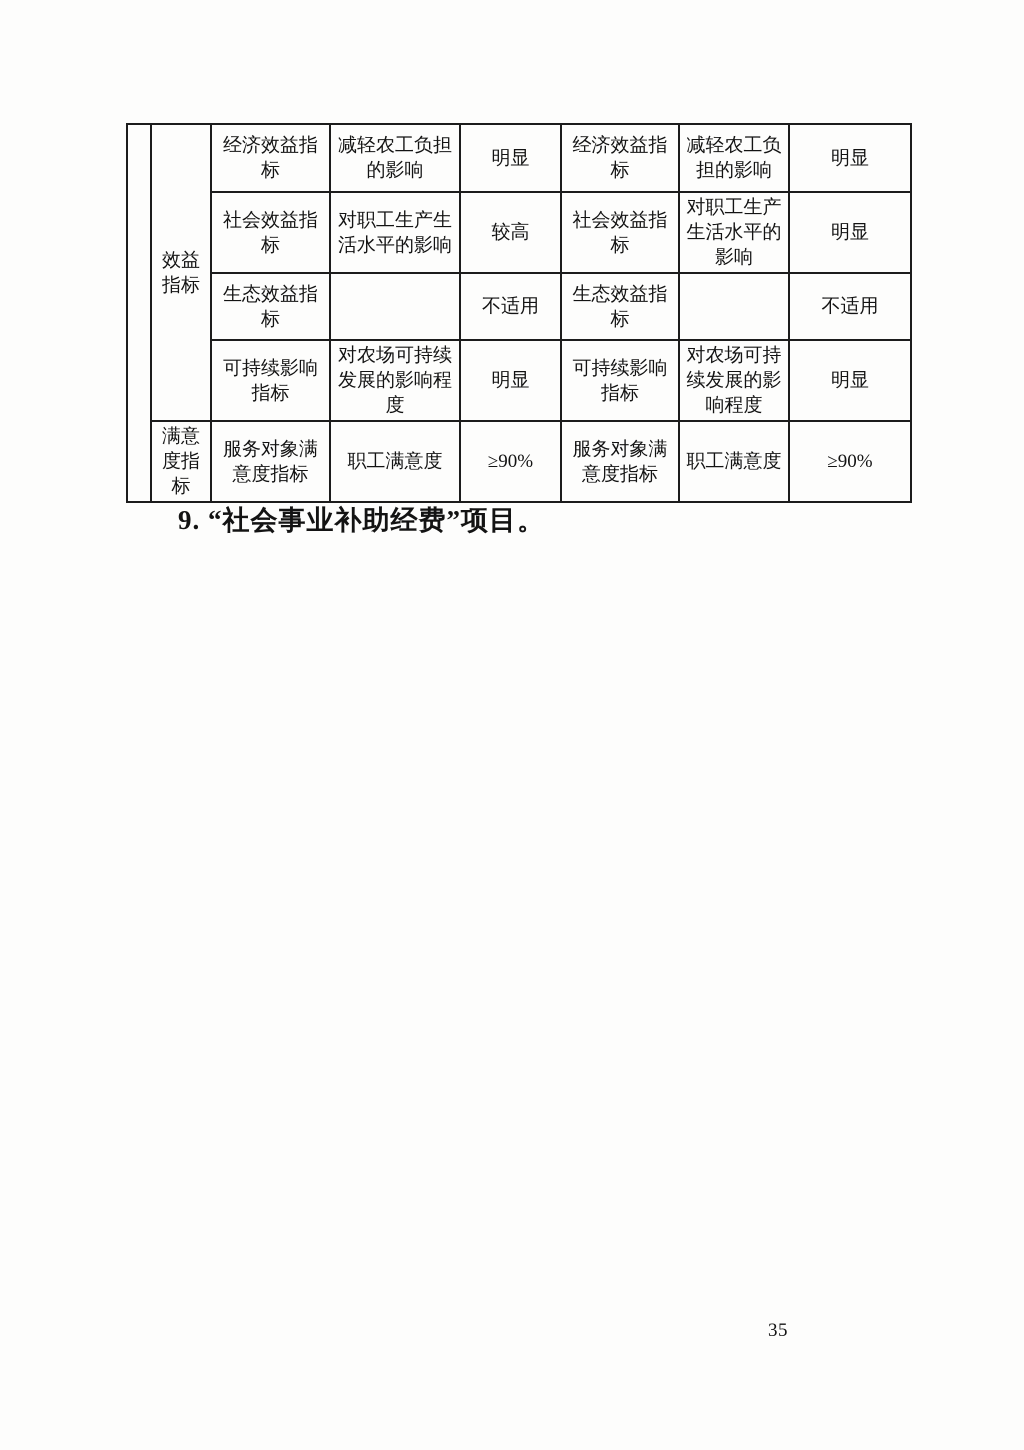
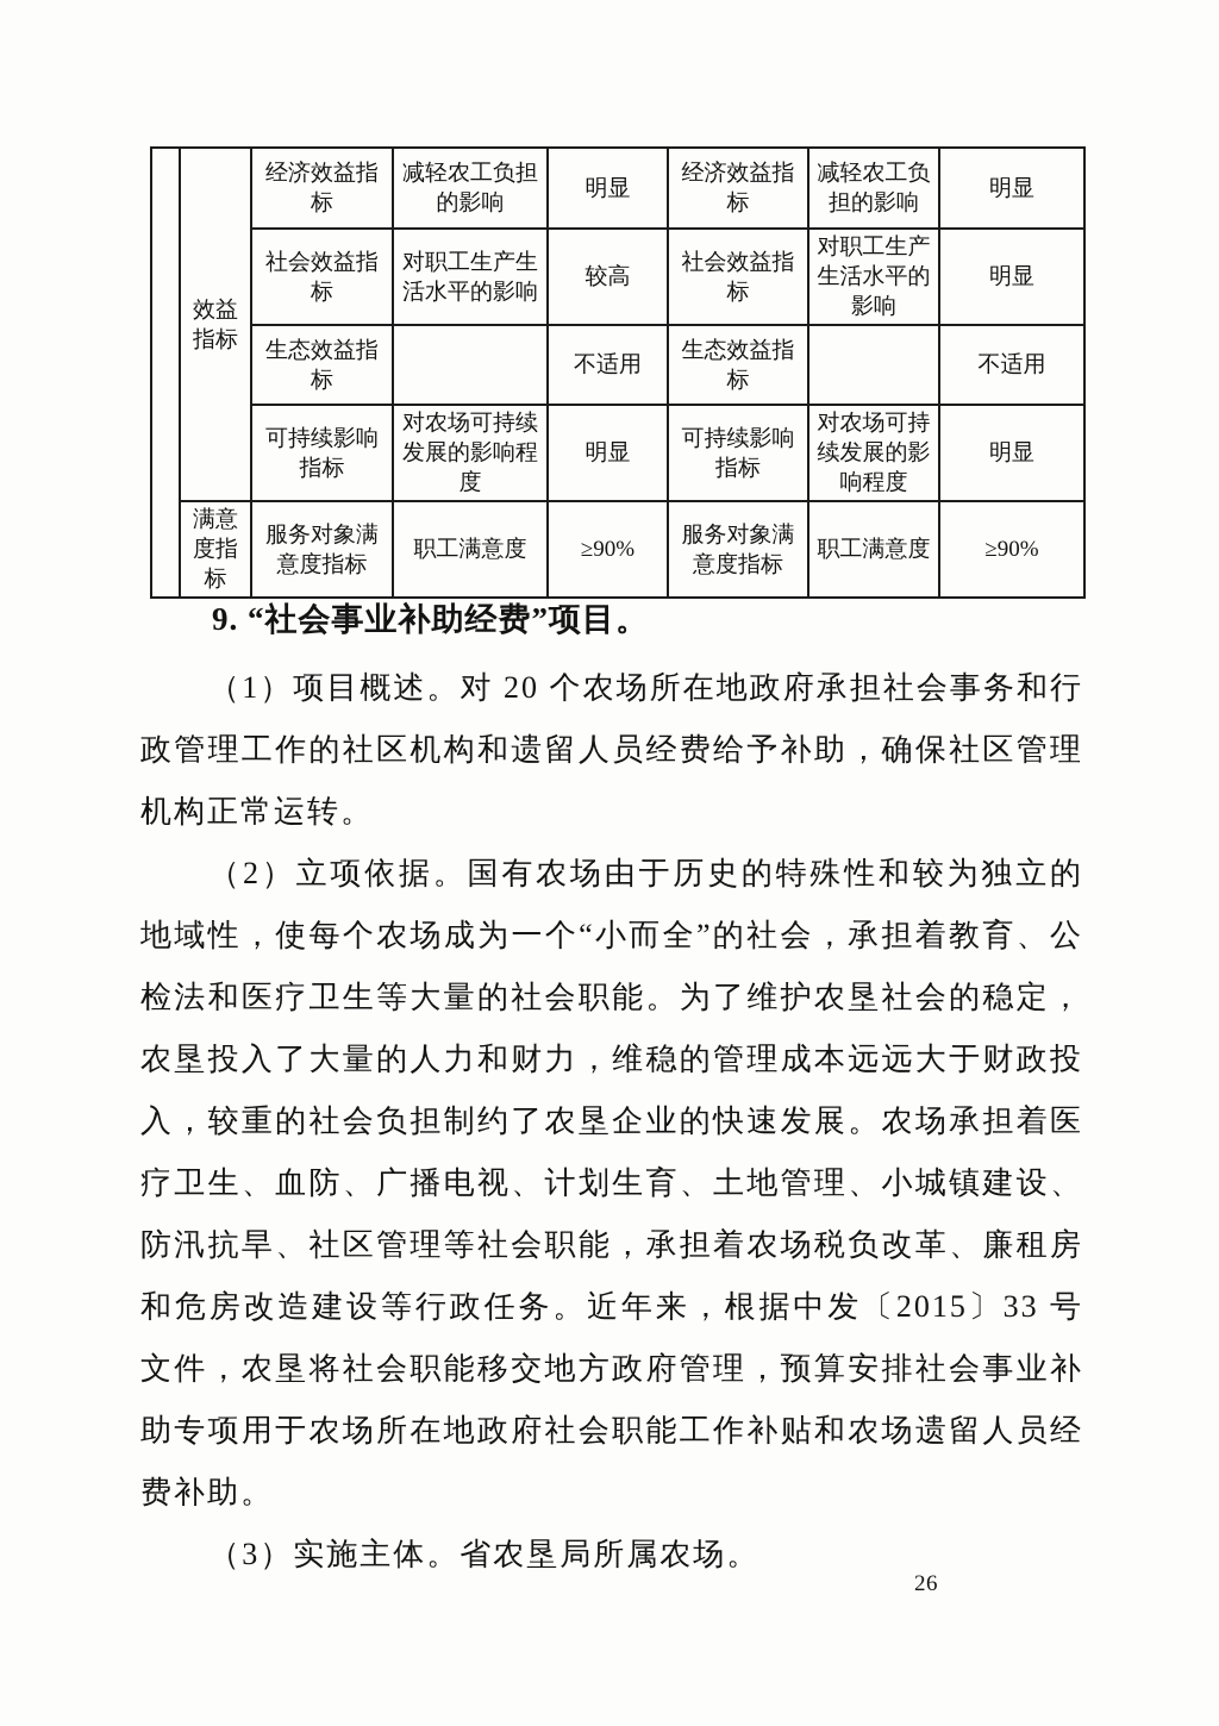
  	效益指标	经济效益指标	减轻农工负担的影响	明显	经济效益指标	减轻农工负担的影响	明显
  社会效益指标	对职工生产生活水平的影响	较高	社会效益指标	对职工生产生活水平的影响	明显
  生态效益指标		不适用	生态效益指标		不适用
  可持续影响指标	对农场可持续发展的影响程度	明显	可持续影响指标	对农场可持续发展的影响程度	明显
  满意度指标	服务对象满意度指标	职工满意度	≥90%	服务对象满意度指标	职工满意度	≥90%
  9. “社会事业补助经费”项目。
+ （1）项目概述。对 20 个农场所在地政府承担社会事务和行政管理工作的社区机构和遗留人员经费给予补助，确保社区管理机构正常运转。
+ （2）立项依据。国有农场由于历史的特殊性和较为独立的地域性，使每个农场成为一个“小而全”的社会，承担着教育、公检法和医疗卫生等大量的社会职能。为了维护农垦社会的稳定，农垦投入了大量的人力和财力，维稳的管理成本远远大于财政投入，较重的社会负担制约了农垦企业的快速发展。农场承担着医疗卫生、血防、广播电视、计划生育、土地管理、小城镇建设、防汛抗旱、社区管理等社会职能，承担着农场税负改革、廉租房和危房改造建设等行政任务。近年来，根据中发〔2015〕33 号文件，农垦将社会职能移交地方政府管理，预算安排社会事业补助专项用于农场所在地政府社会职能工作补贴和农场遗留人员经费补助。
+ （3）实施主体。省农垦局所属农场。
- 35
+ 26
